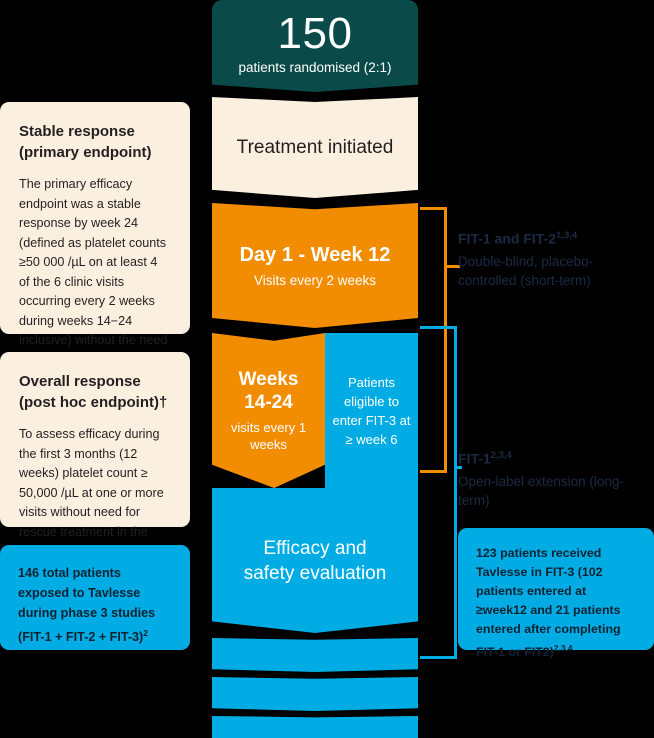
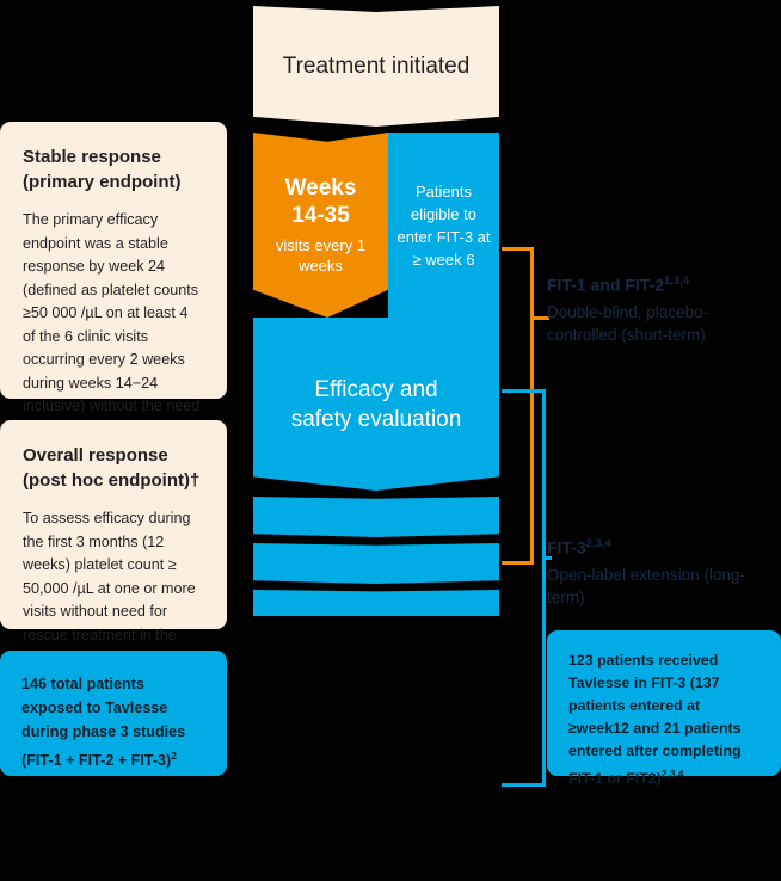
- 150
- patients randomised (2:1)
  Treatment initiated
- Day 1 - Week 12
- Visits every 2 weeks
  Weeks
- 14-24
+ 14-35
  visits every 1 weeks
  Patients eligible to enter FIT-3 at ≥ week 6
  Efficacy and
  safety evaluation
  Stable response
  (primary endpoint)
  The primary efficacy endpoint was a stable response by week 24 (defined as platelet counts ≥50 000 /µL on at least 4 of the 6 clinic visits occurring every 2 weeks during weeks 14−24 inclusive) without the need
  Overall response
  (post hoc endpoint)†
  To assess efficacy during the first 3 months (12 weeks) platelet count ≥ 50,000 /µL at one or more visits without need for rescue treatment in the
  146 total patients exposed to Tavlesse during phase 3 studies (FIT-1 + FIT-2 + FIT-3)2
  FIT-1 and FIT-21,3,4
  Double-blind, placebo-controlled (short-term)
- FIT-12,3,4
+ FIT-32,3,4
  Open-label extension (long-term)
- 123 patients received Tavlesse in FIT-3 (102 patients entered at ≥week12 and 21 patients entered after completing FIT-1 or FIT2)2,3,4
+ 123 patients received Tavlesse in FIT-3 (137 patients entered at ≥week12 and 21 patients entered after completing FIT-1 or FIT2)2,3,4
